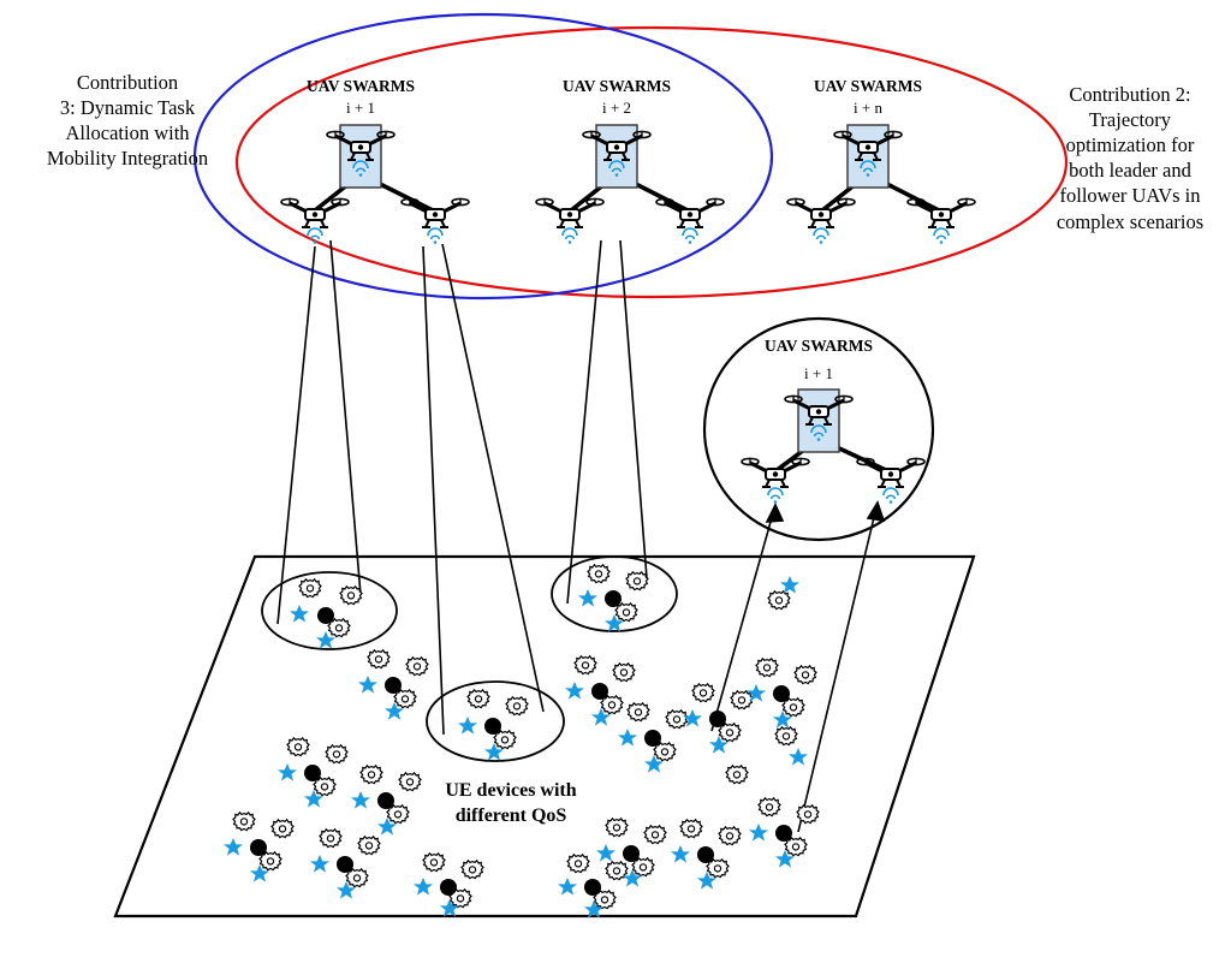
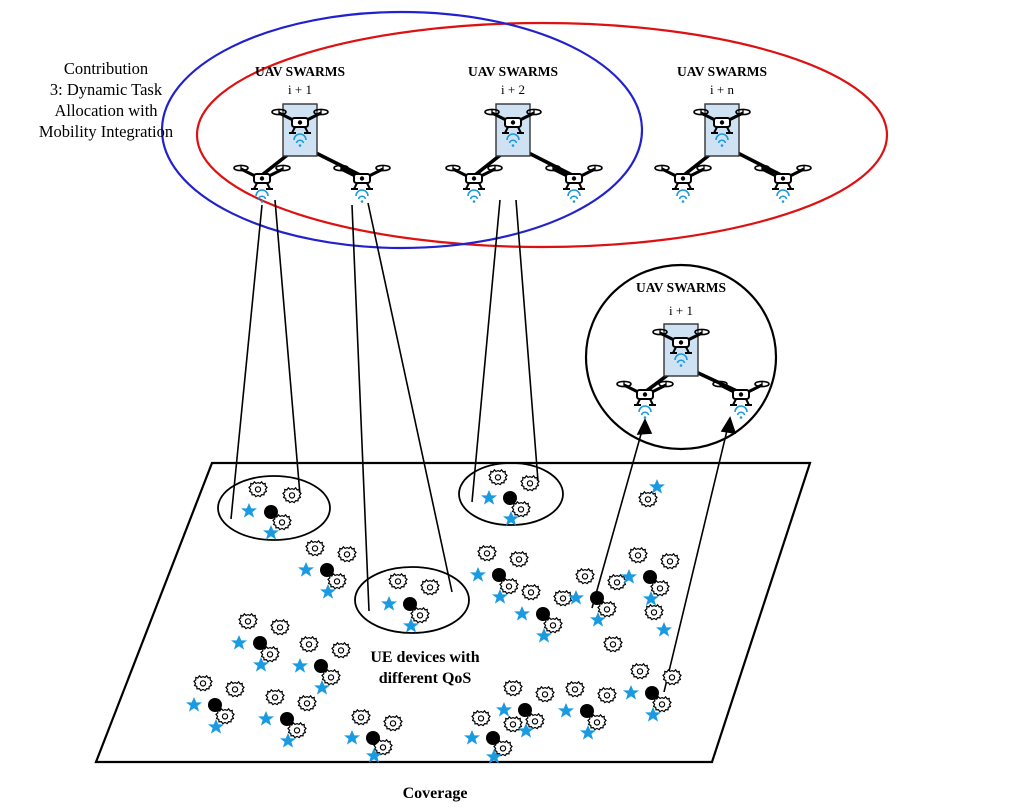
  Contribution
  3: Dynamic Task
  Allocation with
  Mobility Integration
- Contribution 2:
- Trajectory
- optimization for
- both leader and
- follower UAVs in
- complex scenarios
  UAV SWARMS
  i + 1
  UAV SWARMS
  i + 2
  UAV SWARMS
  i + n
  UAV SWARMS
  i + 1
  UE devices with
  different QoS
+ Coverage
